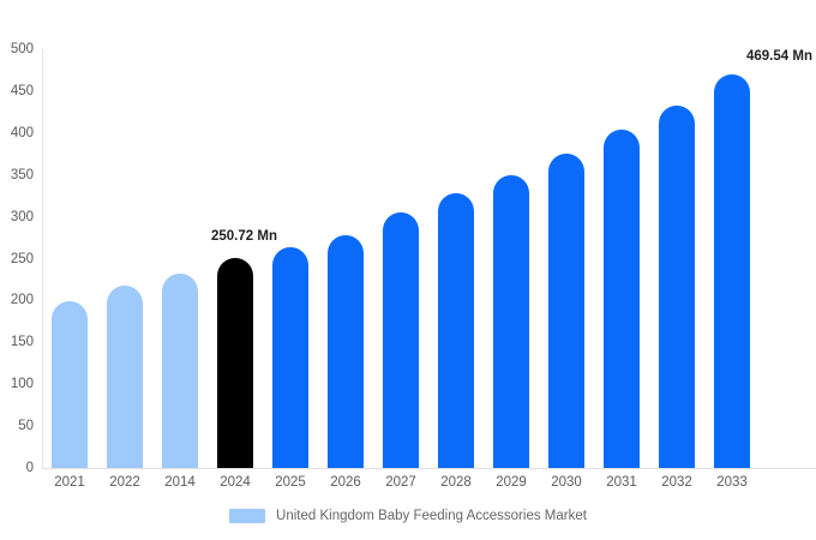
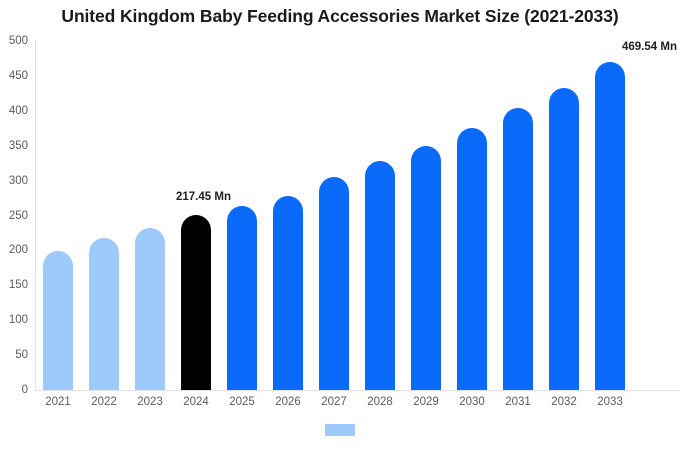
+ United Kingdom Baby Feeding Accessories Market Size (2021-2033)
  0
  50
  100
  150
  200
  250
  300
  350
  400
  450
  500
  2021
  2022
- 2014
+ 2023
  2024
  2025
  2026
  2027
  2028
  2029
  2030
  2031
  2032
  2033
- 250.72 Mn
+ 217.45 Mn
  469.54 Mn
- United Kingdom Baby Feeding Accessories Market
